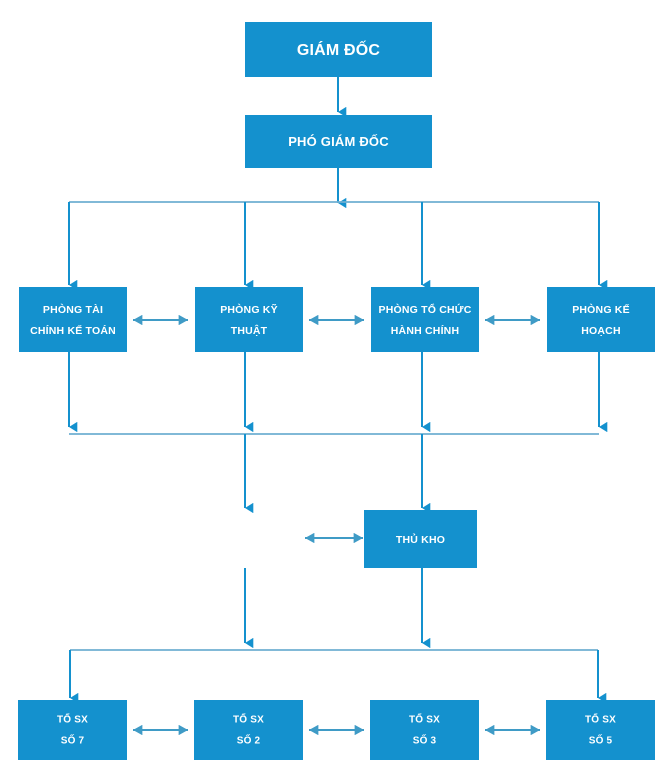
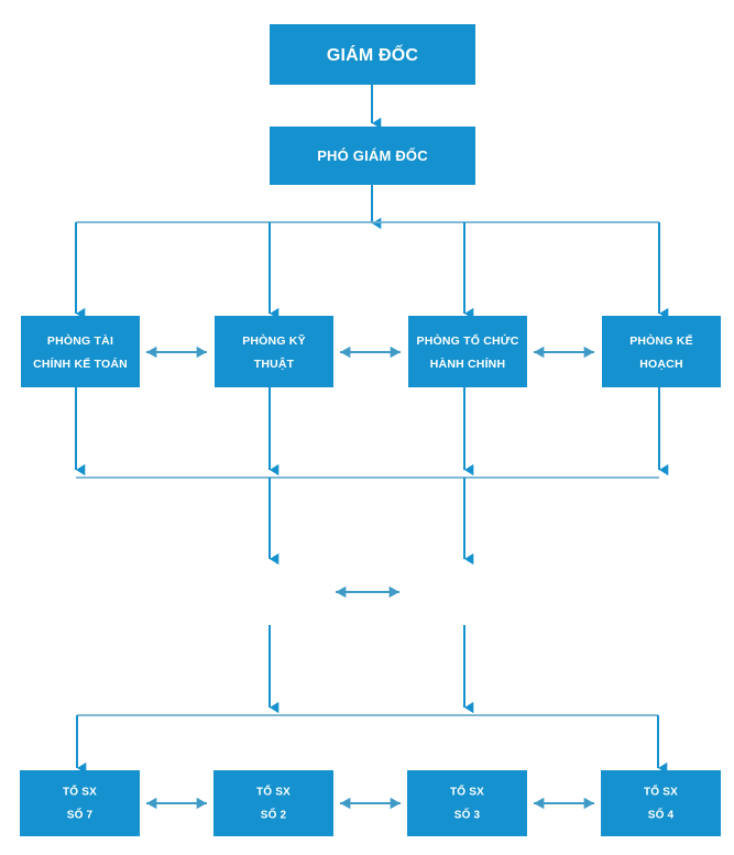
  GIÁM ĐỐC
  PHÓ GIÁM ĐỐC
  PHÒNG TÀI
  CHÍNH KẾ TOÁN
  PHÒNG KỸ
  THUẬT
  PHÒNG TỔ CHỨC
  HÀNH CHÍNH
  PHÒNG KẾ
  HOẠCH
- THỦ KHO
  TỔ SX
  SỐ 7
  TỔ SX
  SỐ 2
  TỔ SX
  SỐ 3
  TỔ SX
- SỐ 5
+ SỐ 4
